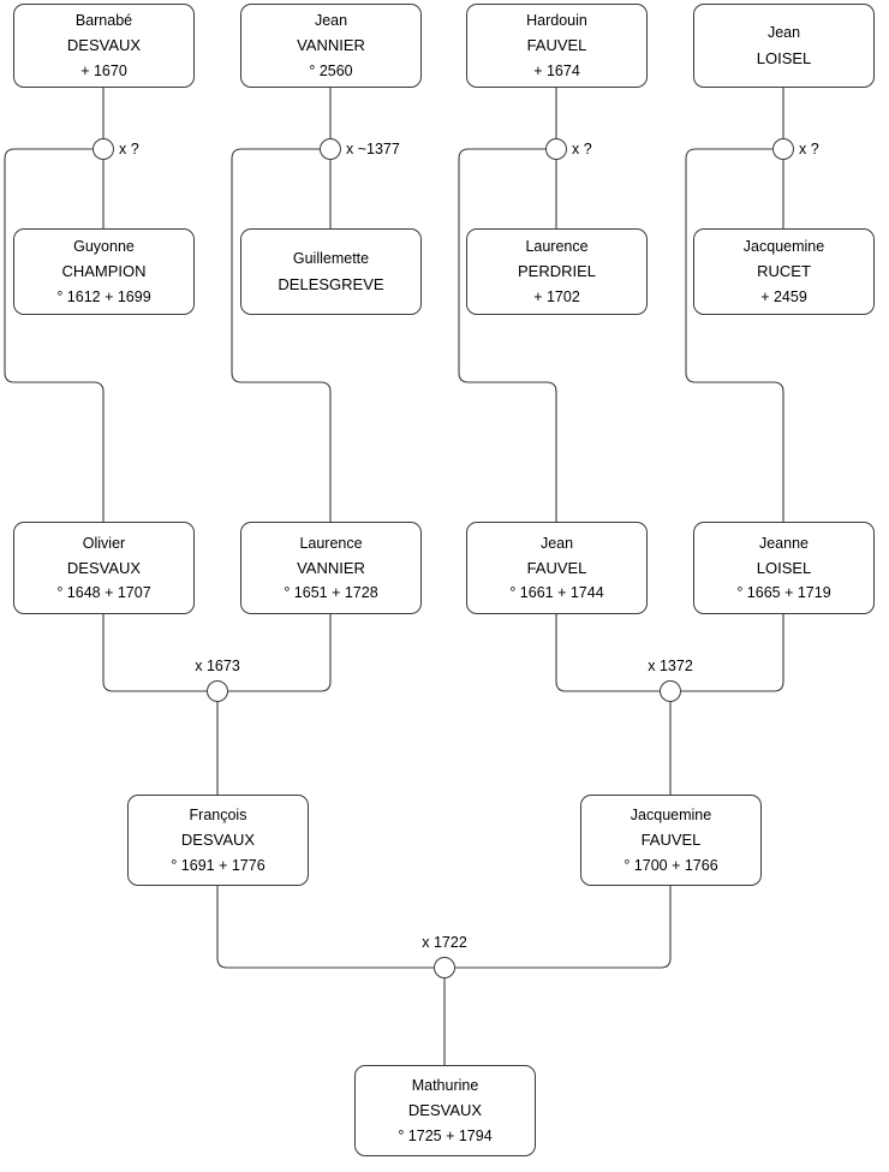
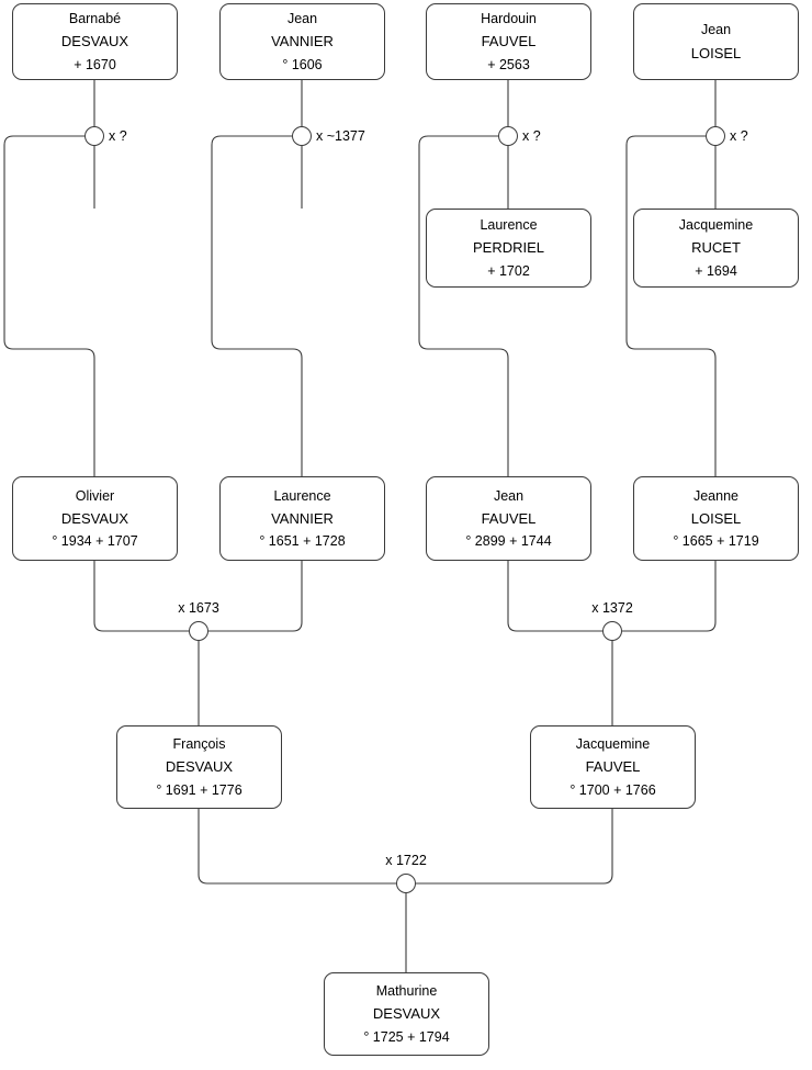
  Barnabé
  DESVAUX
  + 1670
  Jean
  VANNIER
- ° 2560
+ ° 1606
  Hardouin
  FAUVEL
- + 1674
+ + 2563
  Jean
  LOISEL
  x ?
  x ~1377
  x ?
  x ?
- Guyonne
- CHAMPION
- ° 1612 + 1699
- Guillemette
- DELESGREVE
  Laurence
  PERDRIEL
  + 1702
  Jacquemine
  RUCET
- + 2459
+ + 1694
  Olivier
  DESVAUX
- ° 1648 + 1707
+ ° 1934 + 1707
  Laurence
  VANNIER
  ° 1651 + 1728
  Jean
  FAUVEL
- ° 1661 + 1744
+ ° 2899 + 1744
  Jeanne
  LOISEL
  ° 1665 + 1719
  x 1673
  x 1372
  François
  DESVAUX
  ° 1691 + 1776
  Jacquemine
  FAUVEL
  ° 1700 + 1766
  x 1722
  Mathurine
  DESVAUX
  ° 1725 + 1794
